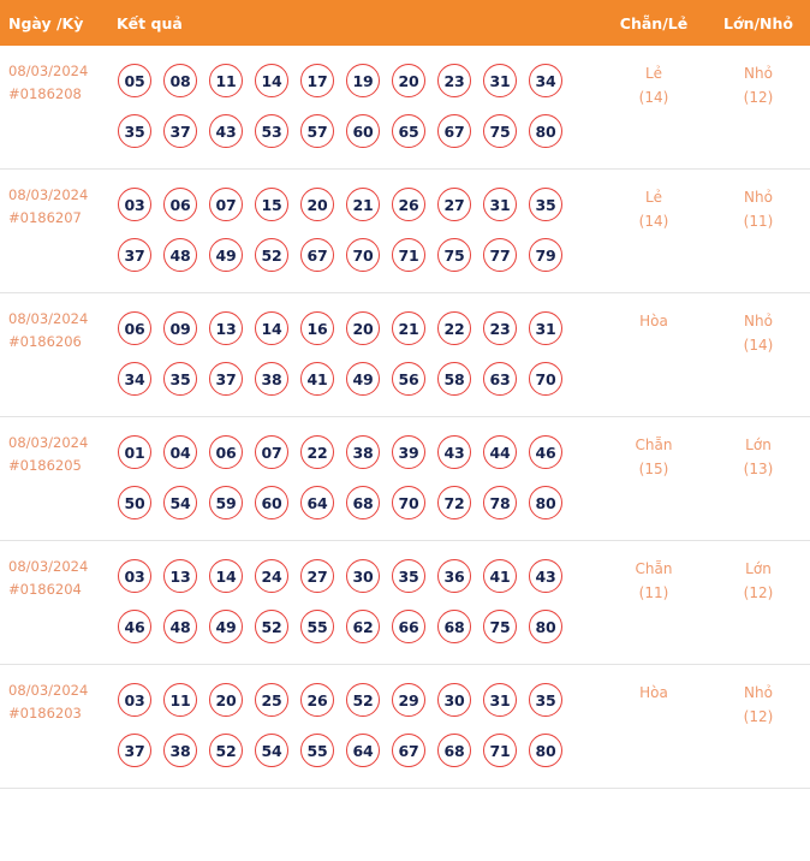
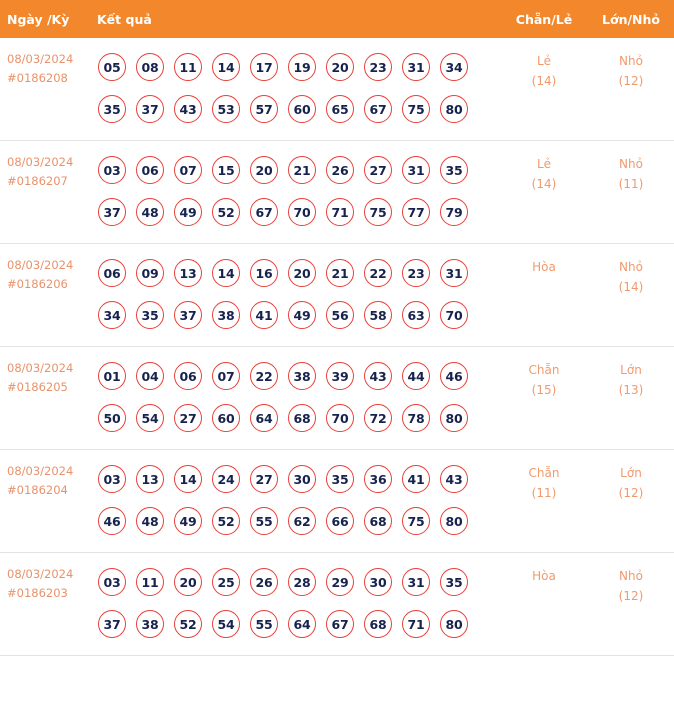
  Ngày /Kỳ	Kết quả	Chẵn/Lẻ	Lớn/Nhỏ
  08/03/2024#0186208	05 08 11 14 17 19 20 23 31 3435 37 43 53 57 60 65 67 75 80	Lẻ(14)	Nhỏ(12)
  08/03/2024#0186207	03 06 07 15 20 21 26 27 31 3537 48 49 52 67 70 71 75 77 79	Lẻ(14)	Nhỏ(11)
  08/03/2024#0186206	06 09 13 14 16 20 21 22 23 3134 35 37 38 41 49 56 58 63 70	Hòa	Nhỏ(14)
- 08/03/2024#0186205	01 04 06 07 22 38 39 43 44 4650 54 59 60 64 68 70 72 78 80	Chẵn(15)	Lớn(13)
+ 08/03/2024#0186205	01 04 06 07 22 38 39 43 44 4650 54 27 60 64 68 70 72 78 80	Chẵn(15)	Lớn(13)
  08/03/2024#0186204	03 13 14 24 27 30 35 36 41 4346 48 49 52 55 62 66 68 75 80	Chẵn(11)	Lớn(12)
- 08/03/2024#0186203	03 11 20 25 26 52 29 30 31 3537 38 52 54 55 64 67 68 71 80	Hòa	Nhỏ(12)
+ 08/03/2024#0186203	03 11 20 25 26 28 29 30 31 3537 38 52 54 55 64 67 68 71 80	Hòa	Nhỏ(12)
